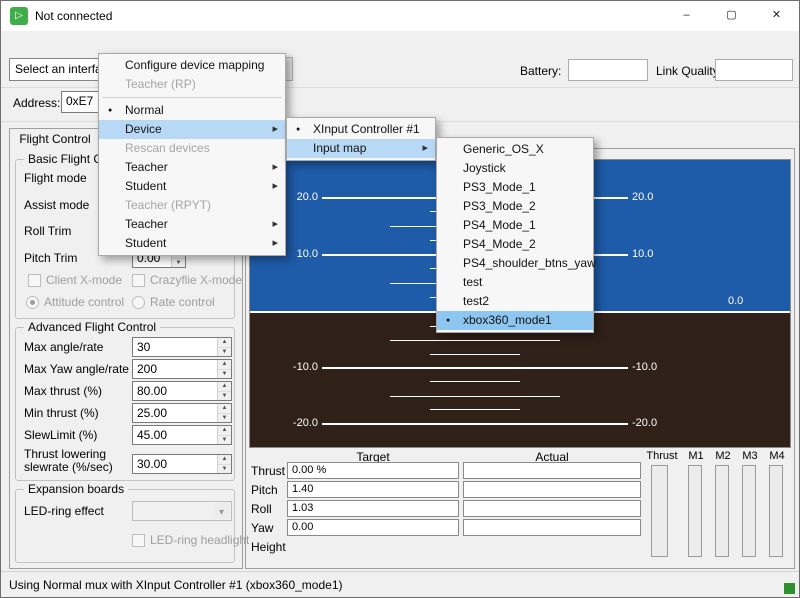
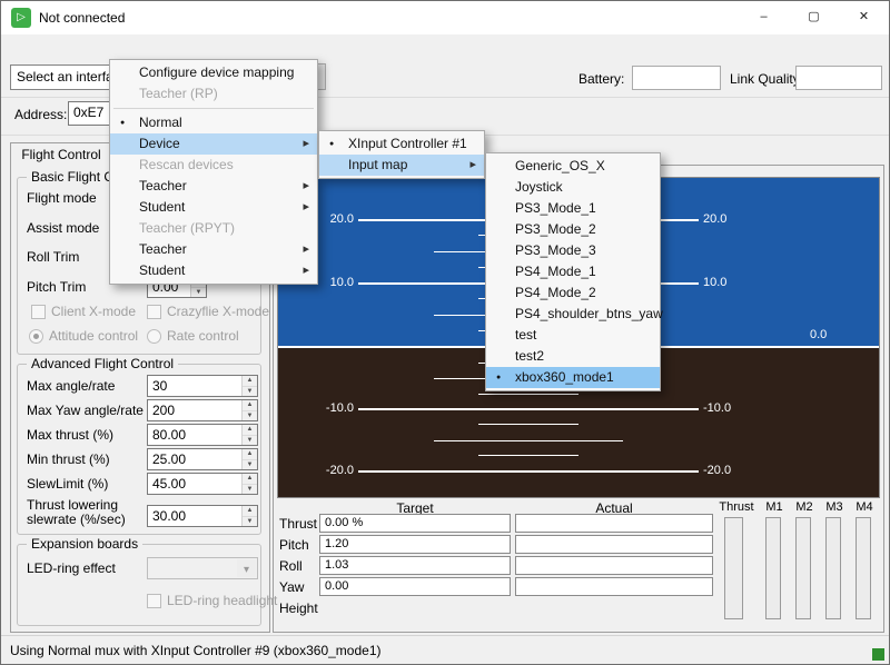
  ▷
  Not connected
  –
  ▢
  ✕
  Select an interf
  Battery:
  Link Qualit
  Address:
  0xE7
  Flight Control
  Flight mode
  Assist mode
  Roll Trim
  Pitch Trim
  0.00
  Client X-mode
  Crazyflie X-mode
  Attitude control
  Rate control
  Advanced Flight Control
  Max angle/rate
  30
  Max Yaw angle/rate
  200
  Max thrust (%)
  80.00
  Min thrust (%)
  25.00
  SlewLimit (%)
  45.00
  Thrust lowering slewrate (%/sec)
  30.00
  Expansion boards
  LED-ring effect
  LED-ring headlight
  20.0
  10.0
  -10.0
  -20.0
  20.0
  10.0
  -10.0
  -20.0
  0.0
  Target
  Actual
  Thrust
  0.00 %
  Pitch
- 1.40
+ 1.20
  Roll
  1.03
  Yaw
  0.00
  Height
  Thrust
  M1
  M2
  M3
  M4
- Using Normal mux with XInput Controller #1 (xbox360_mode1)
+ Using Normal mux with XInput Controller #9 (xbox360_mode1)
  Configure device mapping
  Teacher (RP)
  Normal
  Device
  Rescan devices
  Teacher
  Student
  Teacher (RPYT)
  Teacher
  Student
  XInput Controller #1
  Input map
  Generic_OS_X
  Joystick
  PS3_Mode_1
  PS3_Mode_2
+ PS3_Mode_3
  PS4_Mode_1
  PS4_Mode_2
  PS4_shoulder_btns_yaw
  test
  test2
  xbox360_mode1
